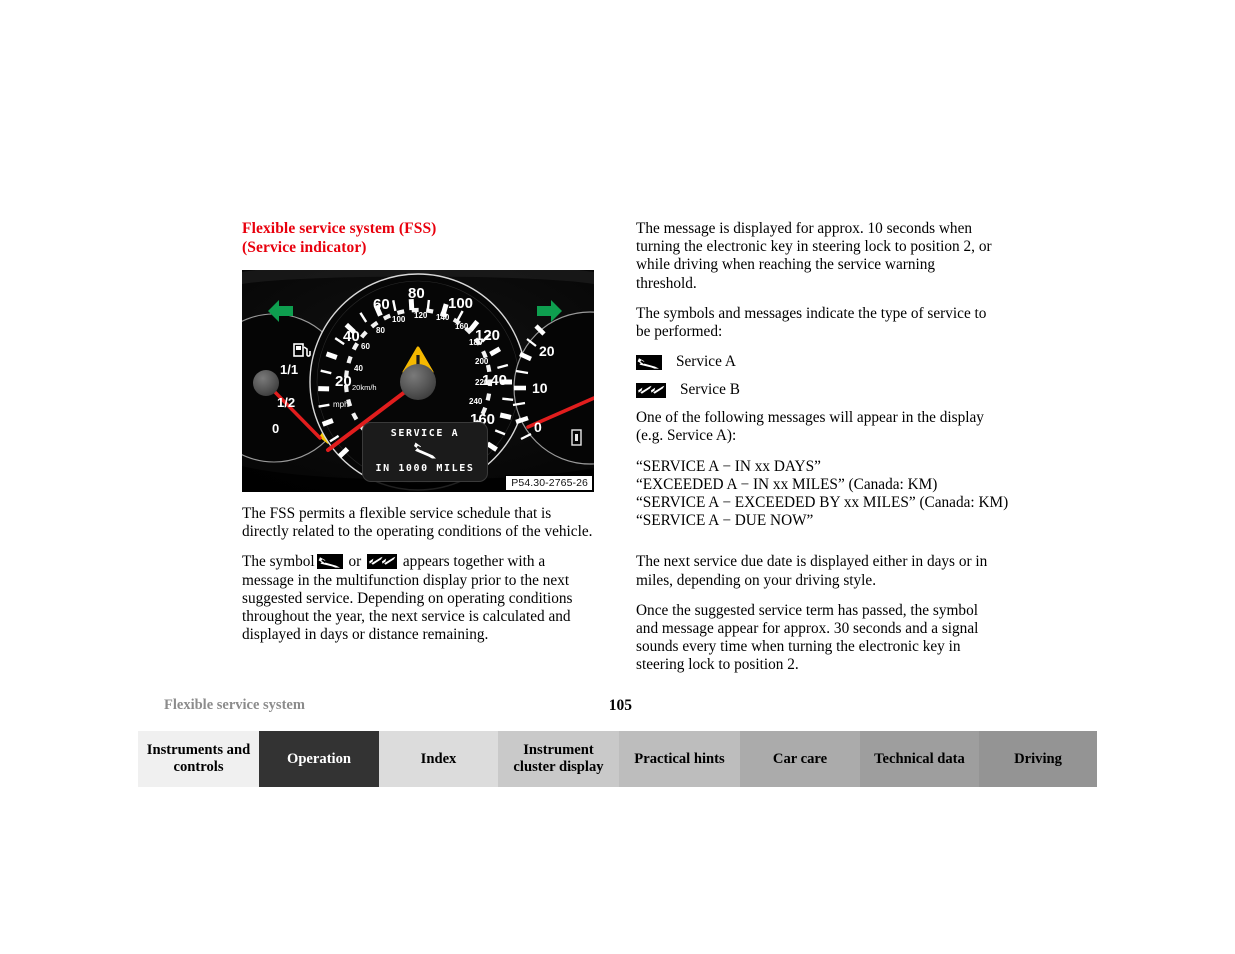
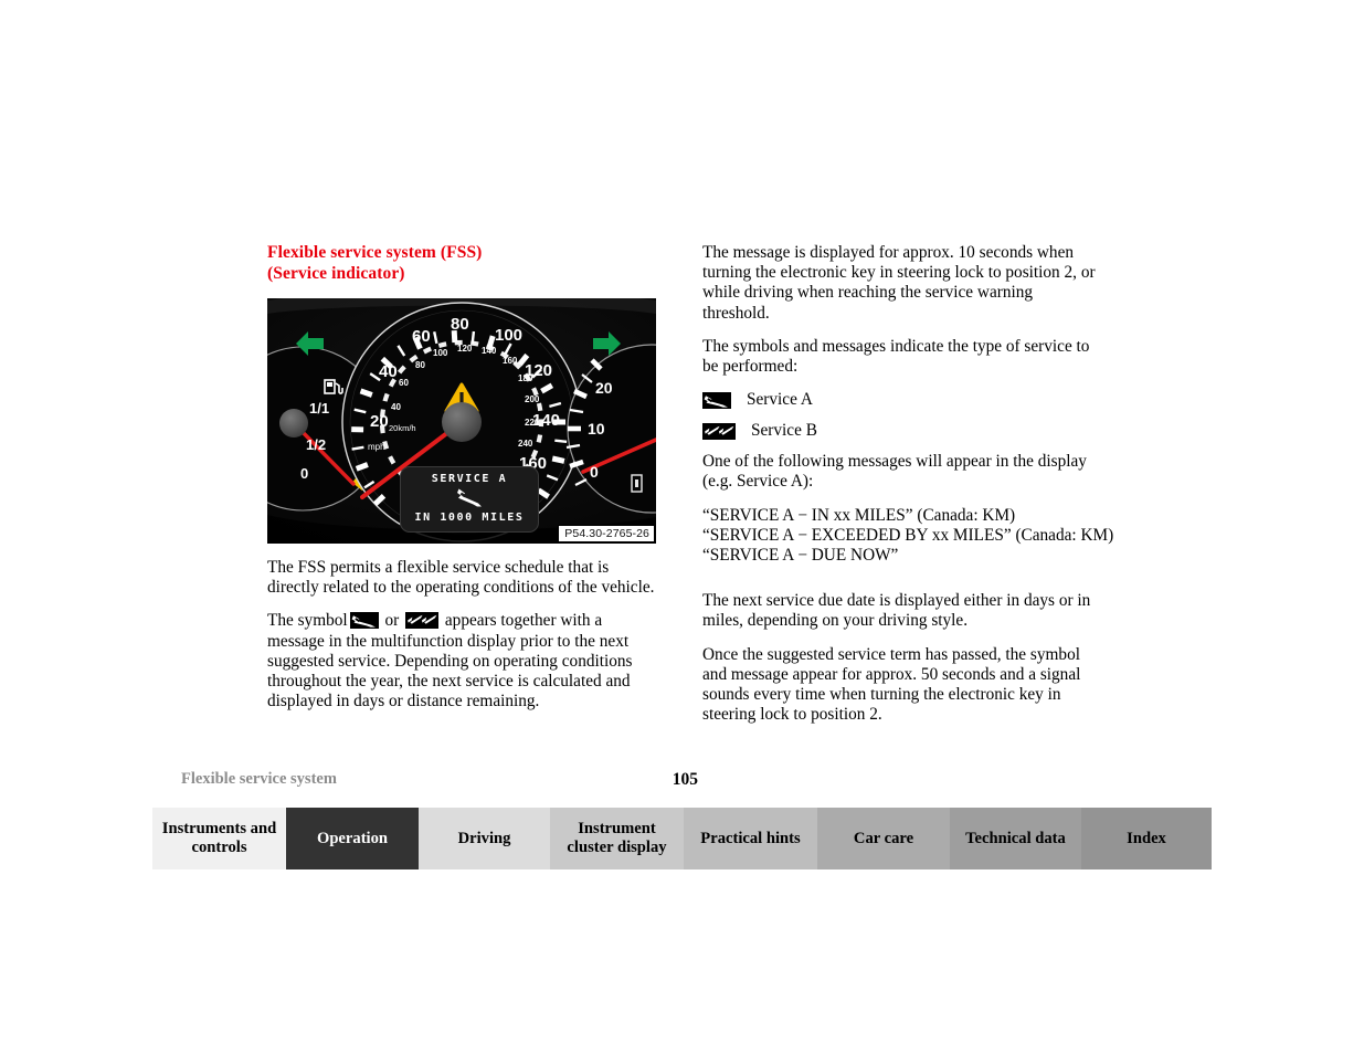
  Flexible service system (FSS)
  (Service indicator)
  20
  40
  60
  80
  100
  120
  140
  160
  20km/h
  40
  60
  80
  100
  120
  140
  160
  180
  200
  220
  240
  mph
  1/1
  1/2
  0
  0
  10
  20
  SERVICE A
  IN 1000 MILES
  P54.30-2765-26
  The FSS permits a flexible service schedule that is directly related to the operating conditions of the vehicle.
  The symbol or appears together with a message in the multifunction display prior to the next suggested service. Depending on operating conditions throughout the year, the next service is calculated and displayed in days or distance remaining.
  The message is displayed for approx. 10 seconds when turning the electronic key in steering lock to position 2, or while driving when reaching the service warning threshold.
  The symbols and messages indicate the type of service to be performed:
  Service A
  Service B
  One of the following messages will appear in the display (e.g. Service A):
- “SERVICE A − IN xx DAYS”
- “EXCEEDED A − IN xx MILES” (Canada: KM)
+ “SERVICE A − IN xx MILES” (Canada: KM)
  “SERVICE A − EXCEEDED BY xx MILES” (Canada: KM)
  “SERVICE A − DUE NOW”
  The next service due date is displayed either in days or in miles, depending on your driving style.
- Once the suggested service term has passed, the symbol and message appear for approx. 30 seconds and a signal sounds every time when turning the electronic key in steering lock to position 2.
+ Once the suggested service term has passed, the symbol and message appear for approx. 50 seconds and a signal sounds every time when turning the electronic key in steering lock to position 2.
  Flexible service system
  105
  Instruments and controls
  Operation
- Index
+ Driving
  Instrument cluster display
  Practical hints
  Car care
  Technical data
- Driving
+ Index
